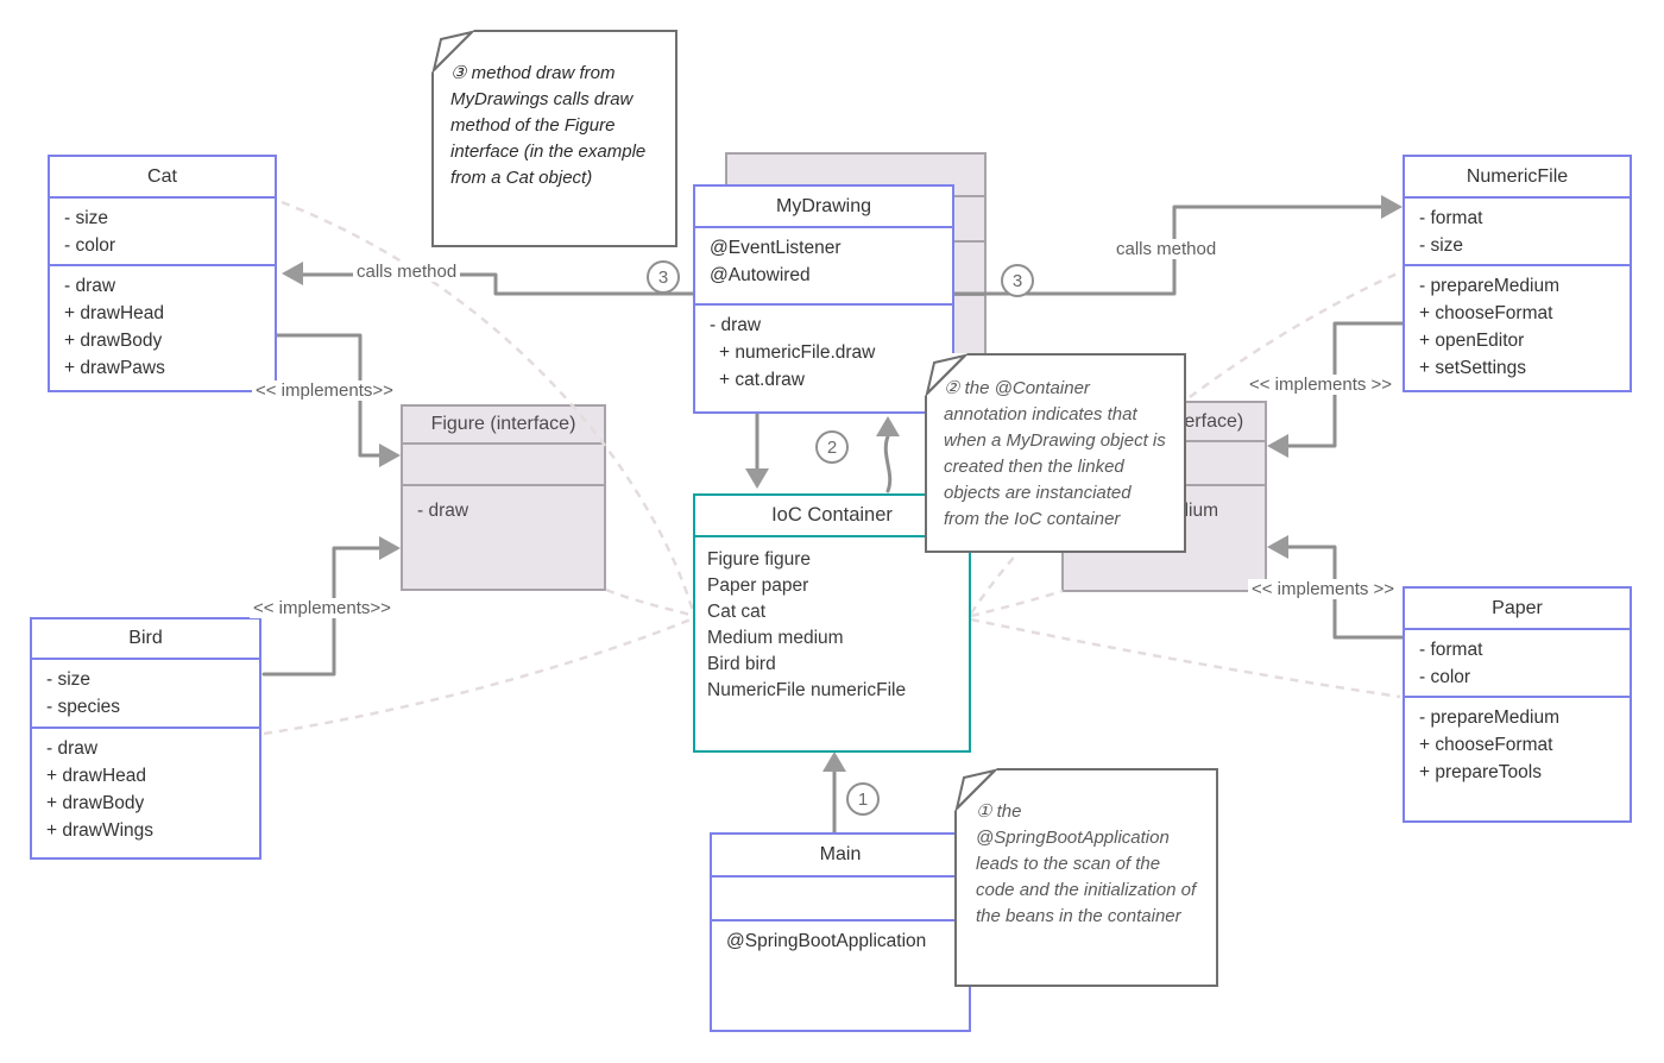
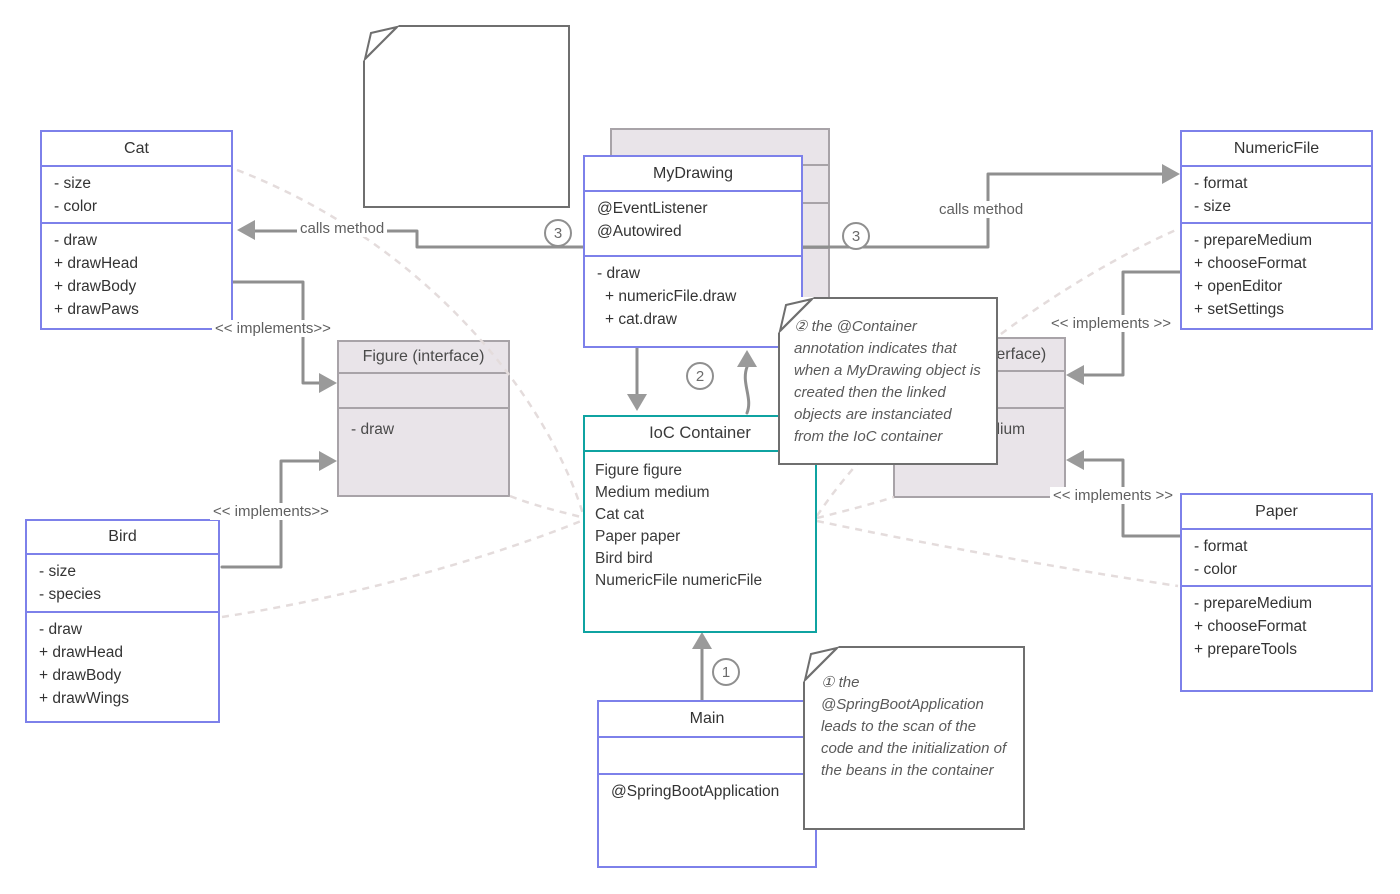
  Figure (interface)
  - draw
  Cat
  - size
  - color
  - draw
  + drawHead
  + drawBody
  + drawPaws
  Bird
  - size
  - species
  - draw
  + drawHead
  + drawBody
  + drawWings
  MyDrawing
  @EventListener
  @Autowired
  - draw
  + numericFile.draw
  + cat.draw
  NumericFile
  - format
  - size
  - prepareMedium
  + chooseFormat
  + openEditor
  + setSettings
  Paper
  - format
  - color
  - prepareMedium
  + chooseFormat
  + prepareTools
  IoC Container
  Figure figure
- Paper paper
+ Medium medium
  Cat cat
- Medium medium
+ Paper paper
  Bird bird
  NumericFile numericFile
  Main
  @SpringBootApplication
- ③ method draw from MyDrawings calls draw method of the Figure interface (in the example from a Cat object)
  ② the @Container annotation indicates that when a MyDrawing object is created then the linked objects are instanciated from the IoC container
  ① the @SpringBootApplication leads to the scan of the code and the initialization of the beans in the container
  calls method
  calls method
  << implements>>
  << implements>>
  << implements >>
  << implements >>
  3
  3
  2
  1
